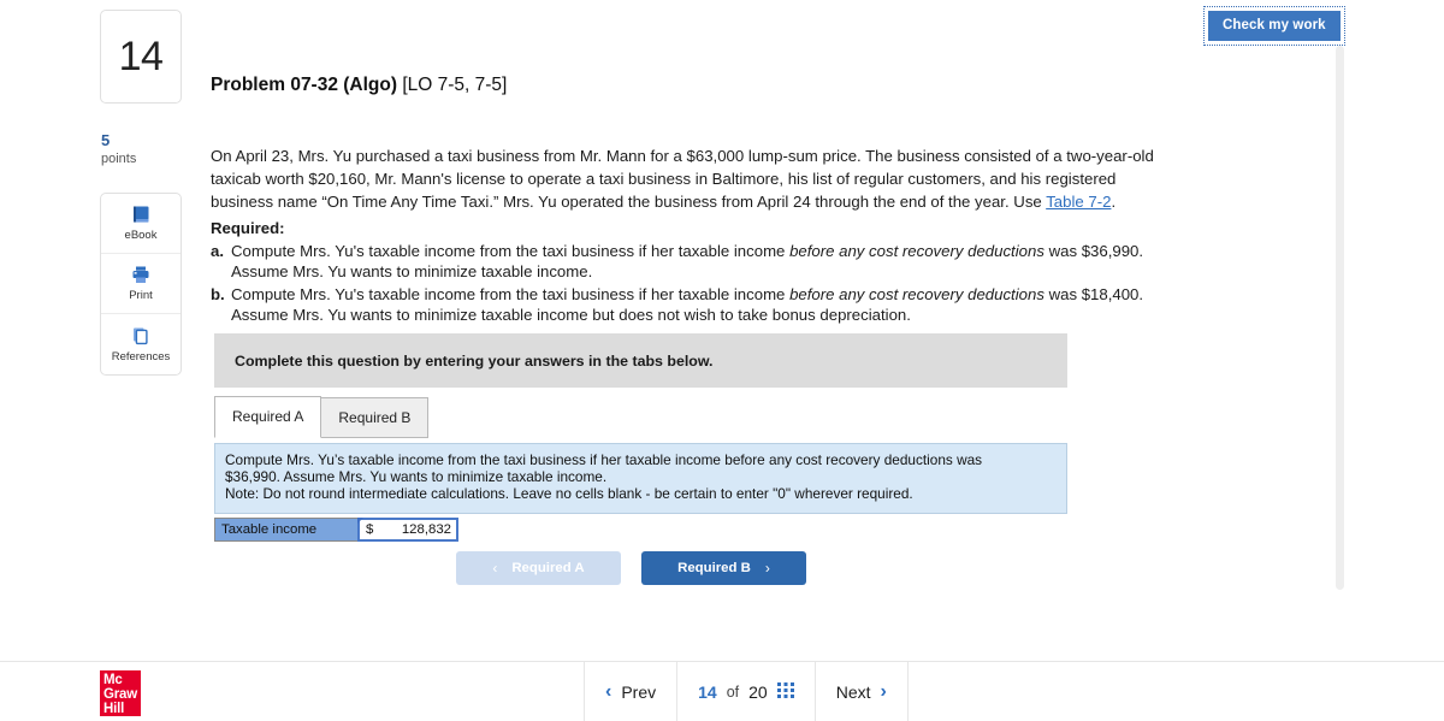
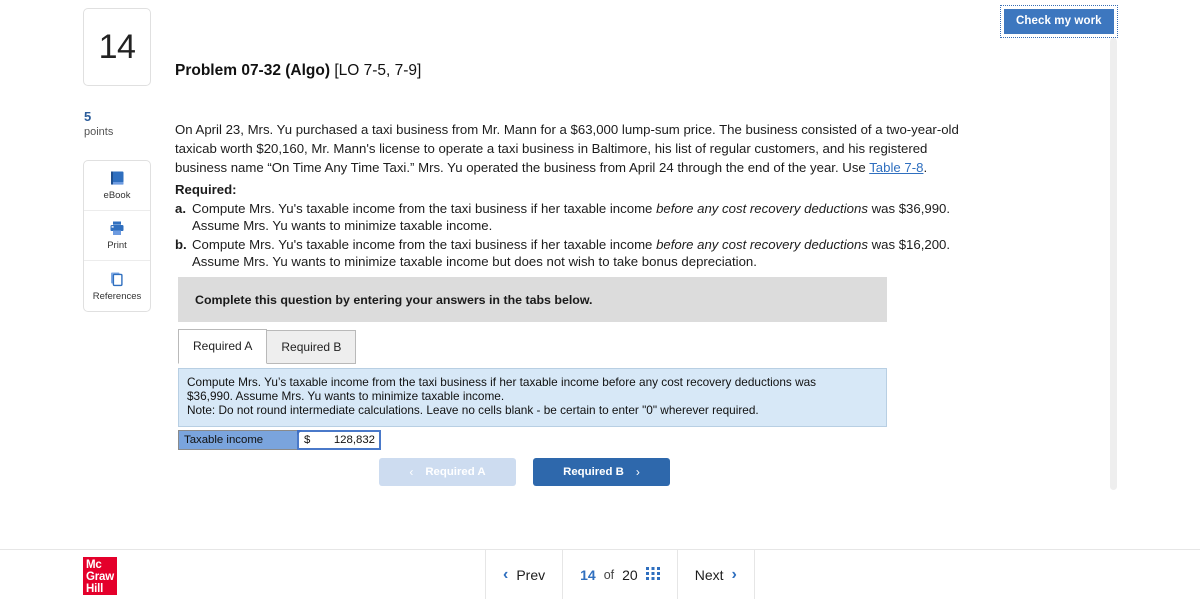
  Check my work
  14
  5
  points
  eBook
  Print
  References
- Problem 07-32 (Algo) [LO 7-5, 7-5]
+ Problem 07-32 (Algo) [LO 7-5, 7-9]
- On April 23, Mrs. Yu purchased a taxi business from Mr. Mann for a $63,000 lump-sum price. The business consisted of a two-year-old taxicab worth $20,160, Mr. Mann's license to operate a taxi business in Baltimore, his list of regular customers, and his registered business name “On Time Any Time Taxi.” Mrs. Yu operated the business from April 24 through the end of the year. Use Table 7-2.
+ On April 23, Mrs. Yu purchased a taxi business from Mr. Mann for a $63,000 lump-sum price. The business consisted of a two-year-old taxicab worth $20,160, Mr. Mann's license to operate a taxi business in Baltimore, his list of regular customers, and his registered business name “On Time Any Time Taxi.” Mrs. Yu operated the business from April 24 through the end of the year. Use Table 7-8.
  Required:
  a.
  Compute Mrs. Yu's taxable income from the taxi business if her taxable income before any cost recovery deductions was $36,990. Assume Mrs. Yu wants to minimize taxable income.
  b.
- Compute Mrs. Yu's taxable income from the taxi business if her taxable income before any cost recovery deductions was $18,400. Assume Mrs. Yu wants to minimize taxable income but does not wish to take bonus depreciation.
+ Compute Mrs. Yu's taxable income from the taxi business if her taxable income before any cost recovery deductions was $16,200. Assume Mrs. Yu wants to minimize taxable income but does not wish to take bonus depreciation.
  Complete this question by entering your answers in the tabs below.
  Required A
  Required B
  Compute Mrs. Yu’s taxable income from the taxi business if her taxable income before any cost recovery deductions was
  $36,990. Assume Mrs. Yu wants to minimize taxable income.
  Note: Do not round intermediate calculations. Leave no cells blank - be certain to enter "0" wherever required.
  Taxable income
  $
  128,832
  ‹
  Required A
  Required B
  ›
  Mc
  Graw
  Hill
  ‹
  Prev
  14
  of
  20
  Next
  ›
